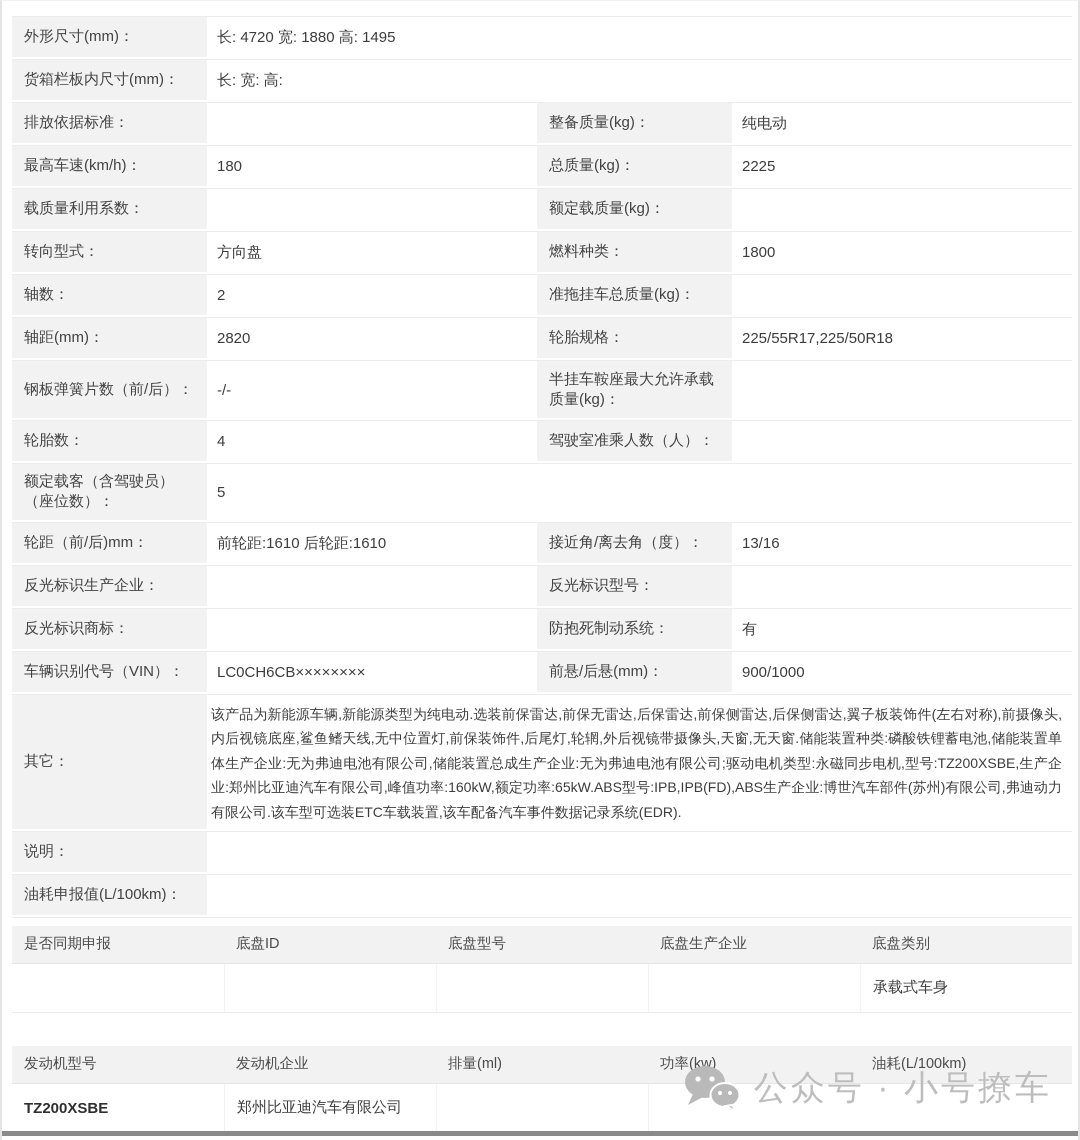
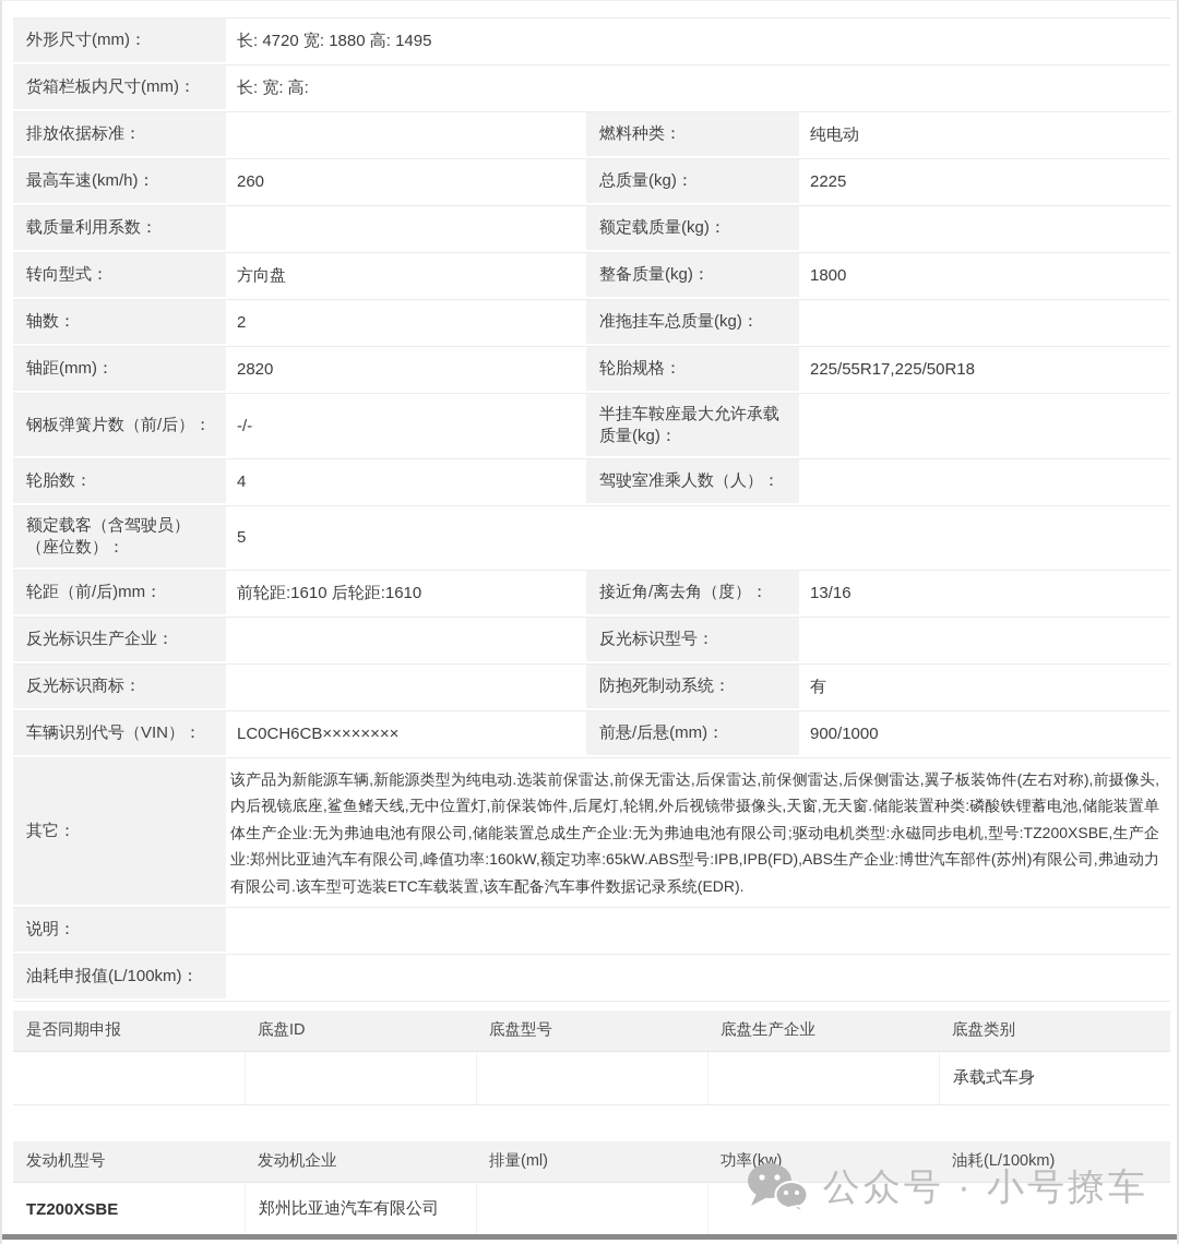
  外形尺寸(mm)：
  长: 4720 宽: 1880 高: 1495
  货箱栏板内尺寸(mm)：
  长: 宽: 高:
  排放依据标准：
- 整备质量(kg)：
+ 燃料种类：
  纯电动
  最高车速(km/h)：
- 180
+ 260
  总质量(kg)：
  2225
  载质量利用系数：
  额定载质量(kg)：
  转向型式：
  方向盘
- 燃料种类：
+ 整备质量(kg)：
  1800
  轴数：
  2
  准拖挂车总质量(kg)：
  轴距(mm)：
  2820
  轮胎规格：
  225/55R17,225/50R18
  钢板弹簧片数（前/后）：
  -/-
  半挂车鞍座最大允许承载质量(kg)：
  轮胎数：
  4
  驾驶室准乘人数（人）：
  额定载客（含驾驶员）（座位数）：
  5
  轮距（前/后)mm：
  前轮距:1610 后轮距:1610
  接近角/离去角（度）：
  13/16
  反光标识生产企业：
  反光标识型号：
  反光标识商标：
  防抱死制动系统：
  有
  车辆识别代号（VIN）：
  LC0CH6CB××××××××
  前悬/后悬(mm)：
  900/1000
  其它：
  该产品为新能源车辆,新能源类型为纯电动.选装前保雷达,前保无雷达,后保雷达,前保侧雷达,后保侧雷达,翼子板装饰件(左右对称),前摄像头,内后视镜底座,鲨鱼鳍天线,无中位置灯,前保装饰件,后尾灯,轮辋,外后视镜带摄像头,天窗,无天窗.储能装置种类:磷酸铁锂蓄电池,储能装置单体生产企业:无为弗迪电池有限公司,储能装置总成生产企业:无为弗迪电池有限公司;驱动电机类型:永磁同步电机,型号:TZ200XSBE,生产企业:郑州比亚迪汽车有限公司,峰值功率:160kW,额定功率:65kW.ABS型号:IPB,IPB(FD),ABS生产企业:博世汽车部件(苏州)有限公司,弗迪动力有限公司.该车型可选装ETC车载装置,该车配备汽车事件数据记录系统(EDR).
  说明：
  油耗申报值(L/100km)：
  是否同期申报
  底盘ID
  底盘型号
  底盘生产企业
  底盘类别
  承载式车身
  发动机型号
  发动机企业
  排量(ml)
  功率(kw)
  油耗(L/100km)
  TZ200XSBE
  郑州比亚迪汽车有限公司
  公众号 · 小号撩车
